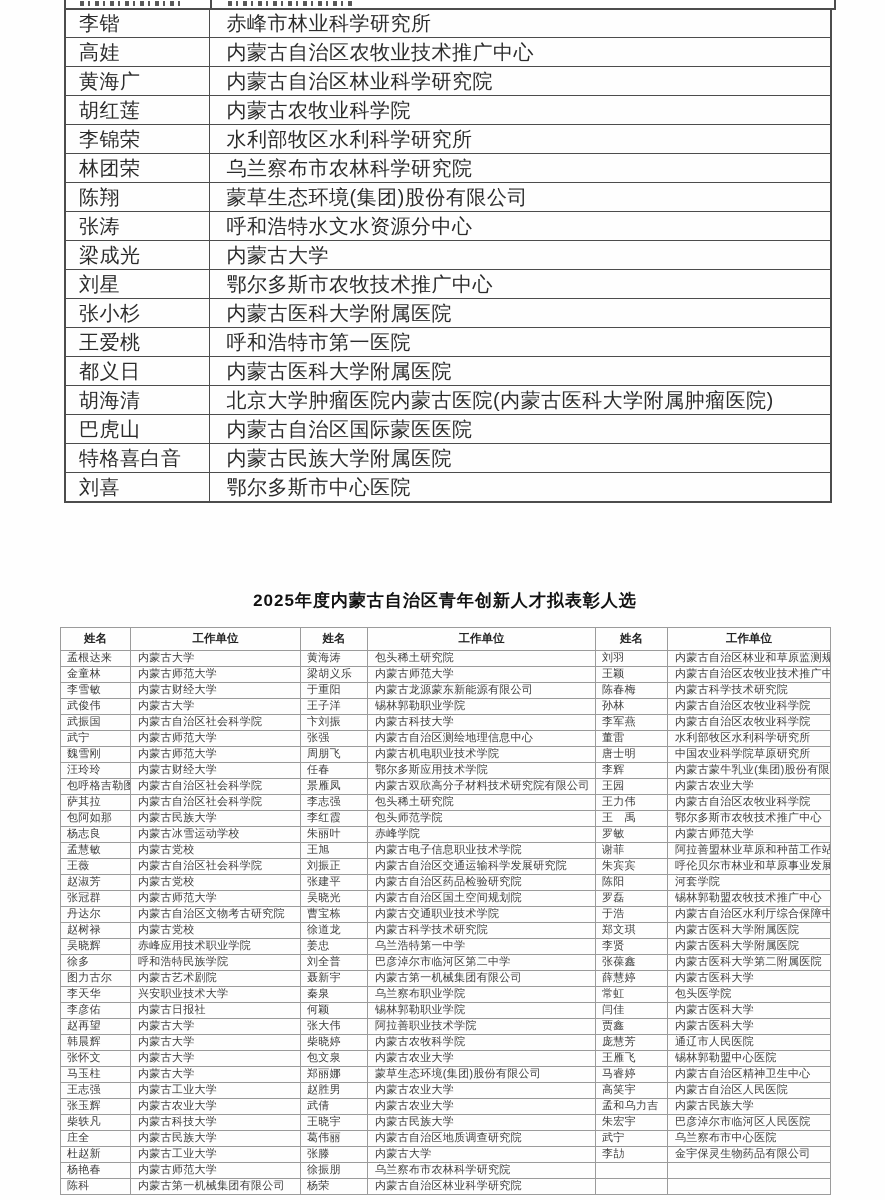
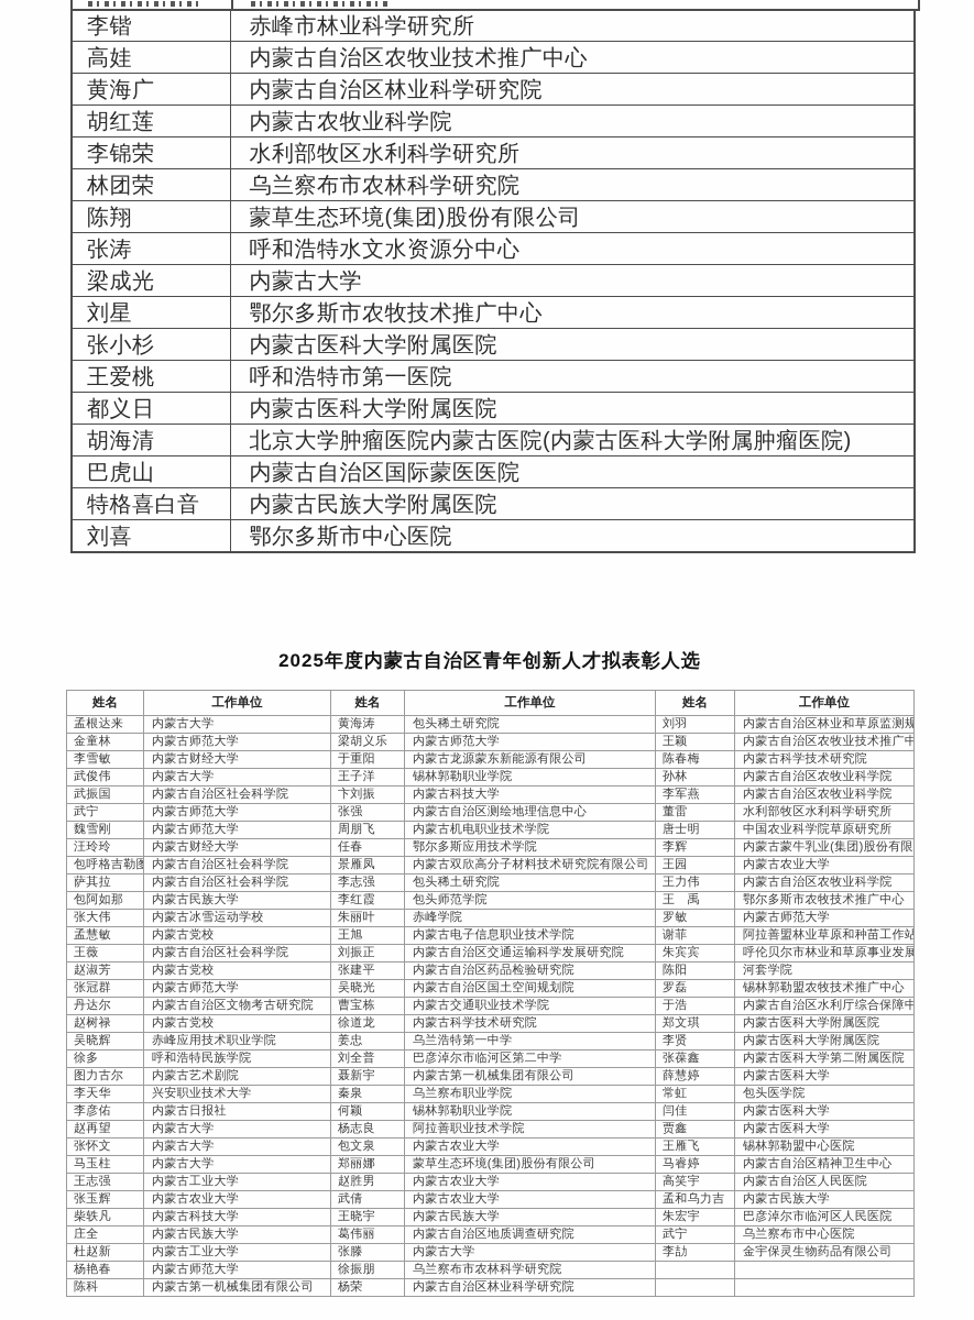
  李锴	赤峰市林业科学研究所
  高娃	内蒙古自治区农牧业技术推广中心
  黄海广	内蒙古自治区林业科学研究院
  胡红莲	内蒙古农牧业科学院
  李锦荣	水利部牧区水利科学研究所
  林团荣	乌兰察布市农林科学研究院
  陈翔	蒙草生态环境(集团)股份有限公司
  张涛	呼和浩特水文水资源分中心
  梁成光	内蒙古大学
  刘星	鄂尔多斯市农牧技术推广中心
  张小杉	内蒙古医科大学附属医院
  王爱桃	呼和浩特市第一医院
  都义日	内蒙古医科大学附属医院
  胡海清	北京大学肿瘤医院内蒙古医院(内蒙古医科大学附属肿瘤医院)
  巴虎山	内蒙古自治区国际蒙医医院
  特格喜白音	内蒙古民族大学附属医院
  刘喜	鄂尔多斯市中心医院
  2025年度内蒙古自治区青年创新人才拟表彰人选
  姓名	工作单位	姓名	工作单位	姓名	工作单位
  孟根达来	内蒙古大学	黄海涛	包头稀土研究院	刘羽	内蒙古自治区林业和草原监测规
  金童林	内蒙古师范大学	梁胡义乐	内蒙古师范大学	王颖	内蒙古自治区农牧业技术推广中
  李雪敏	内蒙古财经大学	于重阳	内蒙古龙源蒙东新能源有限公司	陈春梅	内蒙古科学技术研究院
  武俊伟	内蒙古大学	王子洋	锡林郭勒职业学院	孙林	内蒙古自治区农牧业科学院
  武振国	内蒙古自治区社会科学院	卞刘振	内蒙古科技大学	李军燕	内蒙古自治区农牧业科学院
  武宁	内蒙古师范大学	张强	内蒙古自治区测绘地理信息中心	董雷	水利部牧区水利科学研究所
  魏雪刚	内蒙古师范大学	周朋飞	内蒙古机电职业技术学院	唐士明	中国农业科学院草原研究所
  汪玲玲	内蒙古财经大学	任春	鄂尔多斯应用技术学院	李辉	内蒙古蒙牛乳业(集团)股份有限
  包呼格吉勒图	内蒙古自治区社会科学院	景雁凤	内蒙古双欣高分子材料技术研究院有限公司	王园	内蒙古农业大学
  萨其拉	内蒙古自治区社会科学院	李志强	包头稀土研究院	王力伟	内蒙古自治区农牧业科学院
  包阿如那	内蒙古民族大学	李红霞	包头师范学院	王 禹	鄂尔多斯市农牧技术推广中心
- 杨志良	内蒙古冰雪运动学校	朱丽叶	赤峰学院	罗敏	内蒙古师范大学
+ 张大伟	内蒙古冰雪运动学校	朱丽叶	赤峰学院	罗敏	内蒙古师范大学
  孟慧敏	内蒙古党校	王旭	内蒙古电子信息职业技术学院	谢菲	阿拉善盟林业草原和种苗工作站
  王薇	内蒙古自治区社会科学院	刘振正	内蒙古自治区交通运输科学发展研究院	朱宾宾	呼伦贝尔市林业和草原事业发展
  赵淑芳	内蒙古党校	张建平	内蒙古自治区药品检验研究院	陈阳	河套学院
  张冠群	内蒙古师范大学	吴晓光	内蒙古自治区国土空间规划院	罗磊	锡林郭勒盟农牧技术推广中心
  丹达尔	内蒙古自治区文物考古研究院	曹宝栋	内蒙古交通职业技术学院	于浩	内蒙古自治区水利厅综合保障中
  赵树禄	内蒙古党校	徐道龙	内蒙古科学技术研究院	郑文琪	内蒙古医科大学附属医院
  吴晓辉	赤峰应用技术职业学院	姜忠	乌兰浩特第一中学	李贤	内蒙古医科大学附属医院
  徐多	呼和浩特民族学院	刘全普	巴彦淖尔市临河区第二中学	张葆鑫	内蒙古医科大学第二附属医院
  图力古尔	内蒙古艺术剧院	聂新宇	内蒙古第一机械集团有限公司	薛慧婷	内蒙古医科大学
  李天华	兴安职业技术大学	秦泉	乌兰察布职业学院	常虹	包头医学院
  李彦佑	内蒙古日报社	何颖	锡林郭勒职业学院	闫佳	内蒙古医科大学
- 赵再望	内蒙古大学	张大伟	阿拉善职业技术学院	贾鑫	内蒙古医科大学
+ 赵再望	内蒙古大学	杨志良	阿拉善职业技术学院	贾鑫	内蒙古医科大学
- 韩晨辉	内蒙古大学	柴晓婷	内蒙古农牧科学院	庞慧芳	通辽市人民医院
  张怀文	内蒙古大学	包文泉	内蒙古农业大学	王雁飞	锡林郭勒盟中心医院
  马玉柱	内蒙古大学	郑丽娜	蒙草生态环境(集团)股份有限公司	马睿婷	内蒙古自治区精神卫生中心
  王志强	内蒙古工业大学	赵胜男	内蒙古农业大学	高笑宇	内蒙古自治区人民医院
  张玉辉	内蒙古农业大学	武倩	内蒙古农业大学	孟和乌力吉	内蒙古民族大学
  柴轶凡	内蒙古科技大学	王晓宇	内蒙古民族大学	朱宏宇	巴彦淖尔市临河区人民医院
  庄全	内蒙古民族大学	葛伟丽	内蒙古自治区地质调查研究院	武宁	乌兰察布市中心医院
  杜赵新	内蒙古工业大学	张滕	内蒙古大学	李劼	金宇保灵生物药品有限公司
  杨艳春	内蒙古师范大学	徐振朋	乌兰察布市农林科学研究院
  陈科	内蒙古第一机械集团有限公司	杨荣	内蒙古自治区林业科学研究院
